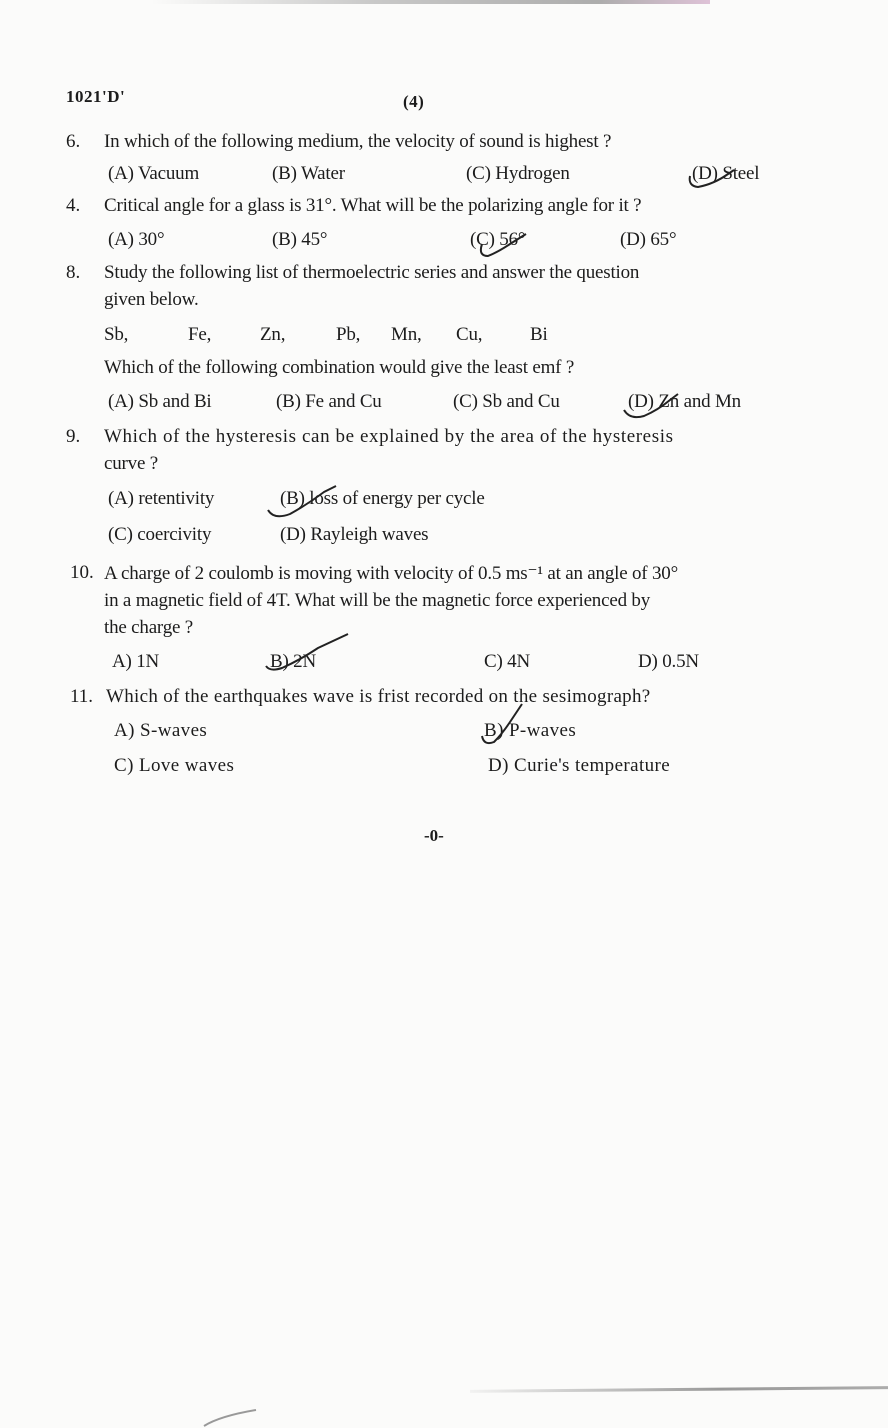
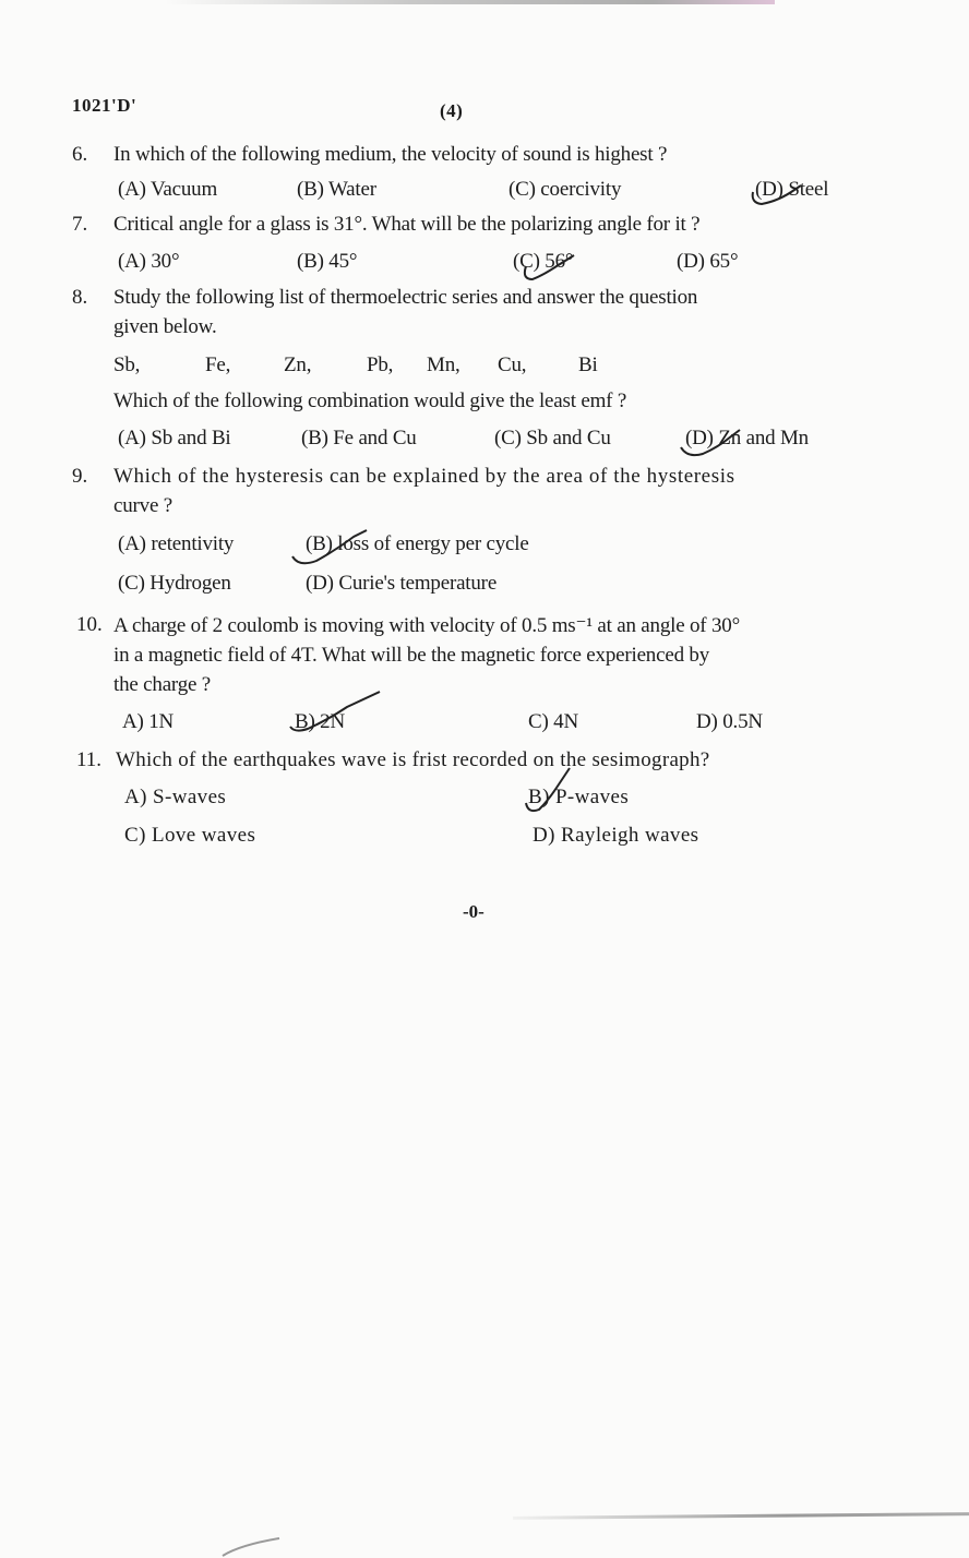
  1021'D'
  (4)
  6.
  In which of the following medium, the velocity of sound is highest ?
  (A) Vacuum
  (B) Water
- (C) Hydrogen
+ (C) coercivity
  (D) teel
- 4.
+ 7.
  Critical angle for a glass is 31°. What will be the polarizing angle for it ?
  (A) 30°
  (B) 45°
  (C) 56°
  (D) 65°
  8.
  Study the following list of thermoelectric series and answer the question
  given below.
  Sb,
  Fe,
  Zn,
  Pb,
  Mn,
  Cu,
  Bi
  Which of the following combination would give the least emf ?
  (A) Sb and Bi
  (B) Fe and Cu
  (C) Sb and Cu
  (D) Zn and Mn
  9.
  Which of the hysteresis can be explained by the area of the hysteresis
  curve ?
  (A) retentivity
  (B) loss of energy per cycle
- (C) coercivity
+ (C) Hydrogen
- (D) Rayleigh waves
+ (D) Curie's temperature
  10.
  A charge of 2 coulomb is moving with velocity of 0.5 ms⁻¹ at an angle of 30°
  in a magnetic field of 4T. What will be the magnetic force experienced by
  the charge ?
  A) 1N
  B) 2N
  C) 4N
  D) 0.5N
  11.
  Which of the earthquakes wave is frist recorded on the sesimograph?
  A) S-waves
  B) P-waves
  C) Love waves
- D) Curie's temperature
+ D) Rayleigh waves
  -0-
